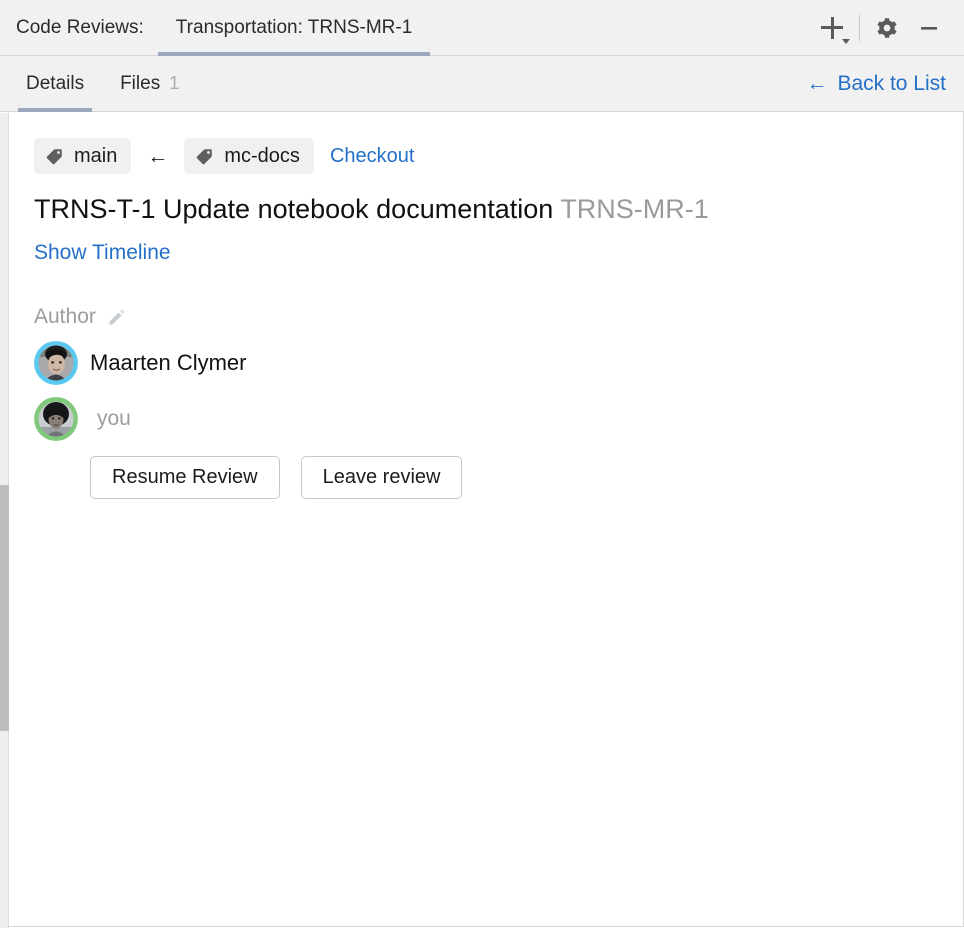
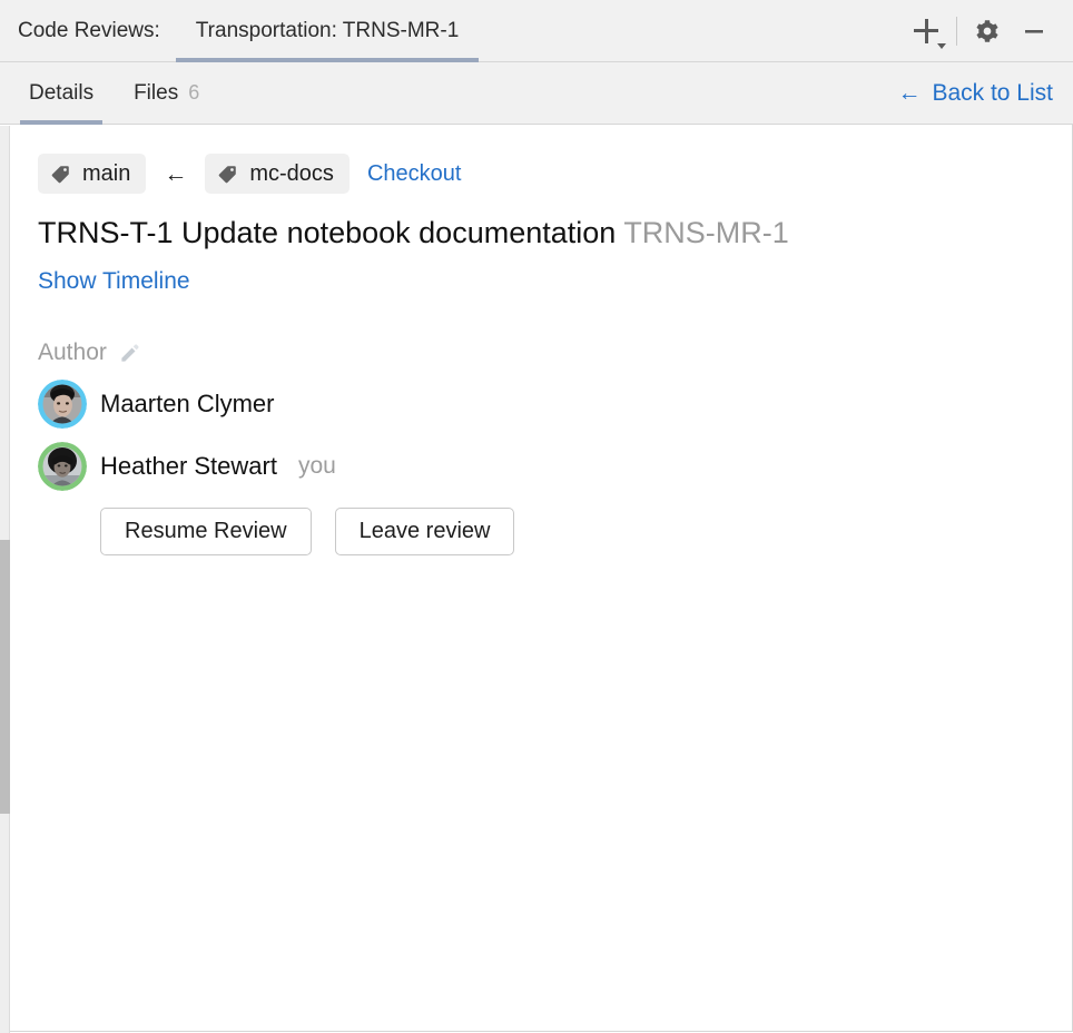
  Code Reviews:
  Transportation: TRNS-MR-1
  Details
  Files
- 1
+ 6
  ←
  Back to List
  main
  ←
  mc-docs
  Checkout
  TRNS-T-1 Update notebook documentation TRNS-MR-1
  Show Timeline
  Author
  Maarten Clymer
+ Heather Stewart
  you
  Resume Review
  Leave review
